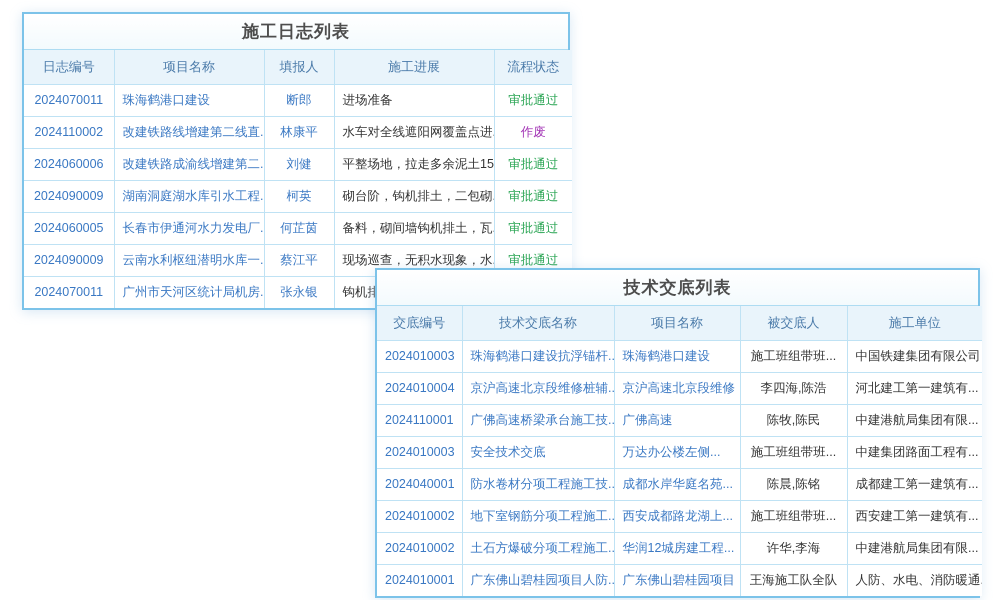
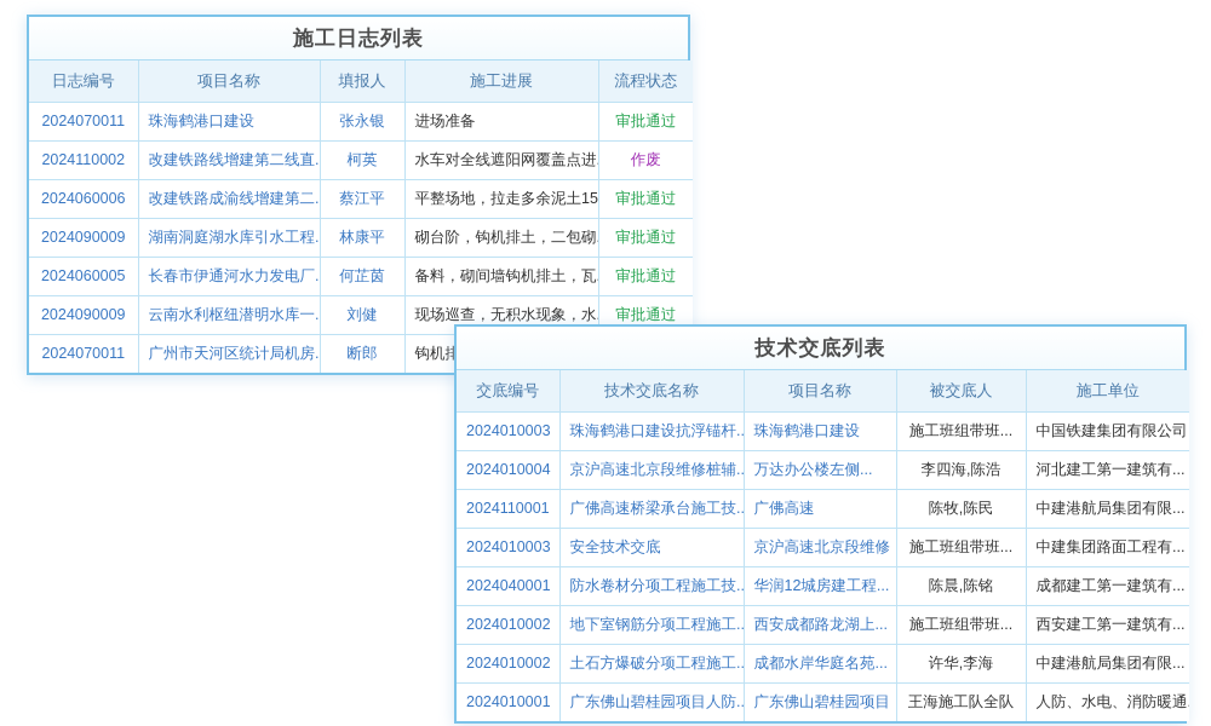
  施工日志列表
  日志编号	项目名称	填报人	施工进展	流程状态
- 2024070011	珠海鹤港口建设	断郎	进场准备	审批通过
+ 2024070011	珠海鹤港口建设	张永银	进场准备	审批通过
- 2024110002	改建铁路线增建第二线直.	林康平	水车对全线遮阳网覆盖点进	作废
+ 2024110002	改建铁路线增建第二线直.	柯英	水车对全线遮阳网覆盖点进	作废
- 2024060006	改建铁路成渝线增建第二.	刘健	平整场地，拉走多余泥土15	审批通过
+ 2024060006	改建铁路成渝线增建第二.	蔡江平	平整场地，拉走多余泥土15	审批通过
- 2024090009	湖南洞庭湖水库引水工程.	柯英	砌台阶，钩机排土，二包砌	审批通过
+ 2024090009	湖南洞庭湖水库引水工程.	林康平	砌台阶，钩机排土，二包砌	审批通过
  2024060005	长春市伊通河水力发电厂.	何芷茵	备料，砌间墙钩机排土，瓦	审批通过
- 2024090009	云南水利枢纽潜明水库一.	蔡江平	现场巡查，无积水现象，水	审批通过
+ 2024090009	云南水利枢纽潜明水库一.	刘健	现场巡查，无积水现象，水	审批通过
- 2024070011	广州市天河区统计局机房.	张永银	钩机排
+ 2024070011	广州市天河区统计局机房.	断郎	钩机排
  技术交底列表
  交底编号	技术交底名称	项目名称	被交底人	施工单位
  2024010003	珠海鹤港口建设抗浮锚杆..	珠海鹤港口建设	施工班组带班...	中国铁建集团有限公司
- 2024010004	京沪高速北京段维修桩辅..	京沪高速北京段维修	李四海,陈浩	河北建工第一建筑有...
+ 2024010004	京沪高速北京段维修桩辅..	万达办公楼左侧...	李四海,陈浩	河北建工第一建筑有...
  2024110001	广佛高速桥梁承台施工技..	广佛高速	陈牧,陈民	中建港航局集团有限...
- 2024010003	安全技术交底	万达办公楼左侧...	施工班组带班...	中建集团路面工程有...
+ 2024010003	安全技术交底	京沪高速北京段维修	施工班组带班...	中建集团路面工程有...
- 2024040001	防水卷材分项工程施工技..	成都水岸华庭名苑...	陈晨,陈铭	成都建工第一建筑有...
+ 2024040001	防水卷材分项工程施工技..	华润12城房建工程...	陈晨,陈铭	成都建工第一建筑有...
  2024010002	地下室钢筋分项工程施工..	西安成都路龙湖上...	施工班组带班...	西安建工第一建筑有...
- 2024010002	土石方爆破分项工程施工..	华润12城房建工程...	许华,李海	中建港航局集团有限...
+ 2024010002	土石方爆破分项工程施工..	成都水岸华庭名苑...	许华,李海	中建港航局集团有限...
  2024010001	广东佛山碧桂园项目人防..	广东佛山碧桂园项目	王海施工队全队	人防、水电、消防暖通
